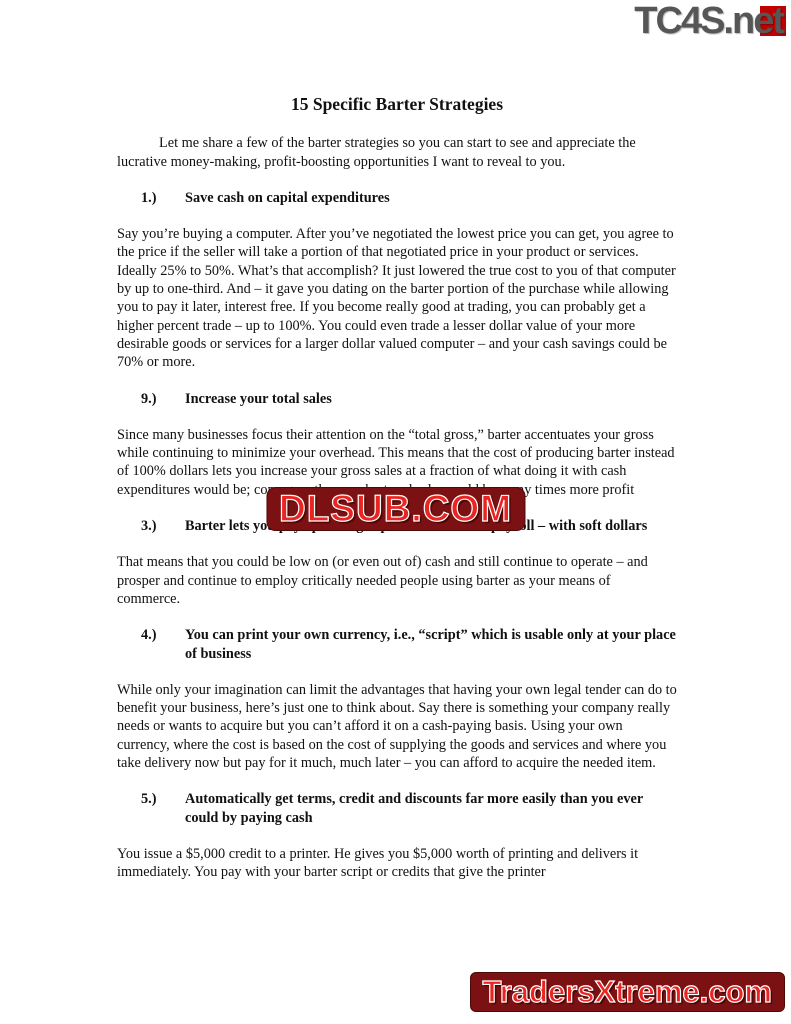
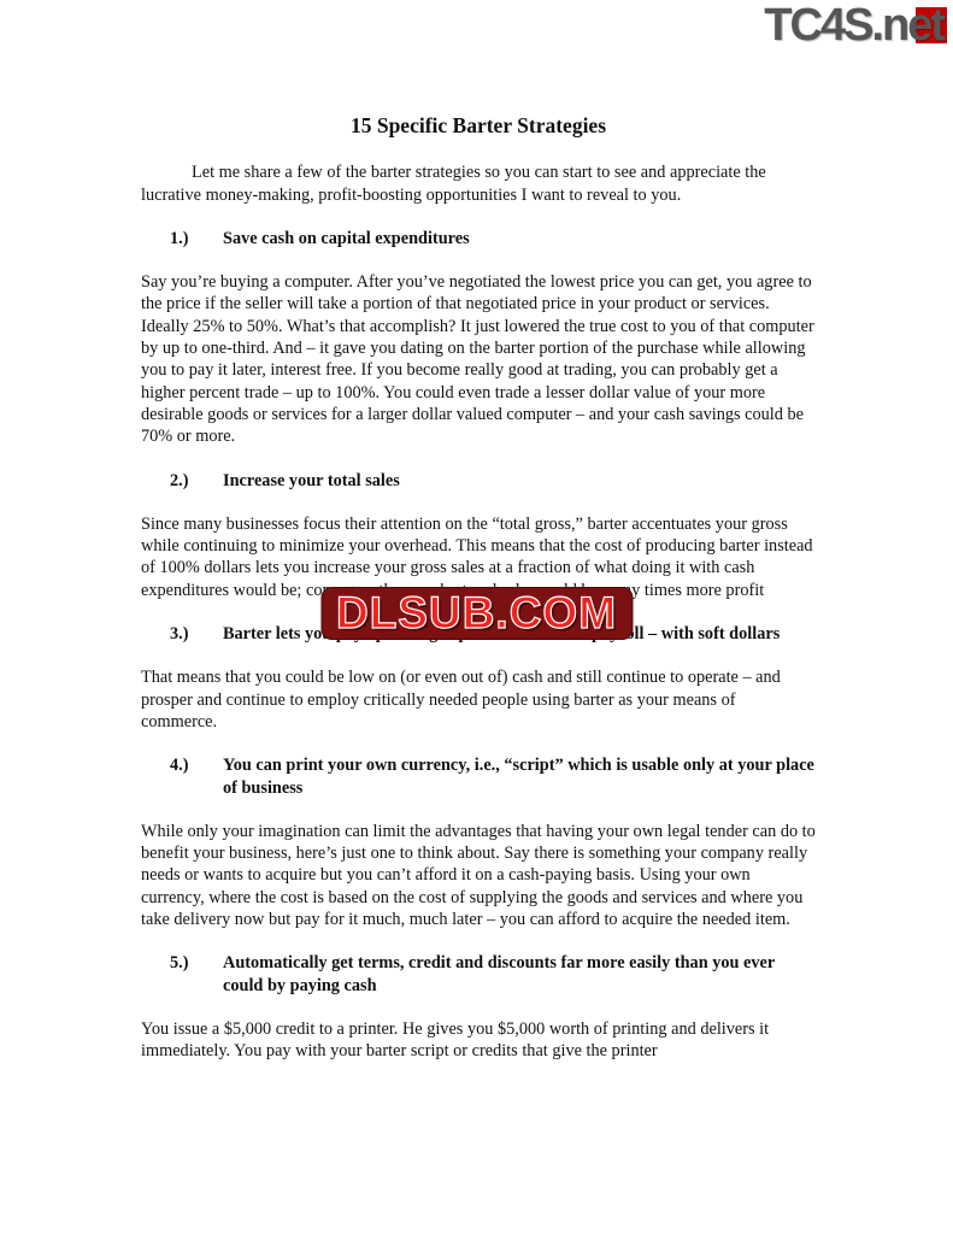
  TC4S.net
  15 Specific Barter Strategies
  Let me share a few of the barter strategies so you can start to see and appreciate the lucrative money-making, profit-boosting opportunities I want to reveal to you.
  1.)
  Save cash on capital expenditures
  Say you’re buying a computer. After you’ve negotiated the lowest price you can get, you agree to the price if the seller will take a portion of that negotiated price in your product or services. Ideally 25% to 50%. What’s that accomplish? It just lowered the true cost to you of that computer by up to one-third. And – it gave you dating on the barter portion of the purchase while allowing you to pay it later, interest free. If you become really good at trading, you can probably get a higher percent trade – up to 100%. You could even trade a lesser dollar value of your more desirable goods or services for a larger dollar valued computer – and your cash savings could be 70% or more.
- 9.)
+ 2.)
  Increase your total sales
  Since many businesses focus their attention on the “total gross,” barter accentuates your gross while continuing to minimize your overhead. This means that the cost of producing barter instead of 100% dollars lets you increase your gross sales at a fraction of what doing it with cash expenditures would be; coy times more profit
  3.)
  That means that you could be low on (or even out of) cash and still continue to operate – and prosper and continue to employ critically needed people using barter as your means of commerce.
  4.)
  You can print your own currency, i.e., “script” which is usable only at your place of business
  While only your imagination can limit the advantages that having your own legal tender can do to benefit your business, here’s just one to think about. Say there is something your company really needs or wants to acquire but you can’t afford it on a cash-paying basis. Using your own currency, where the cost is based on the cost of supplying the goods and services and where you take delivery now but pay for it much, much later – you can afford to acquire the needed item.
  5.)
  Automatically get terms, credit and discounts far more easily than you ever could by paying cash
  You issue a $5,000 credit to a printer. He gives you $5,000 worth of printing and delivers it immediately. You pay with your barter script or credits that give the printer
  DLSUB.COM
- TradersXtreme.com
